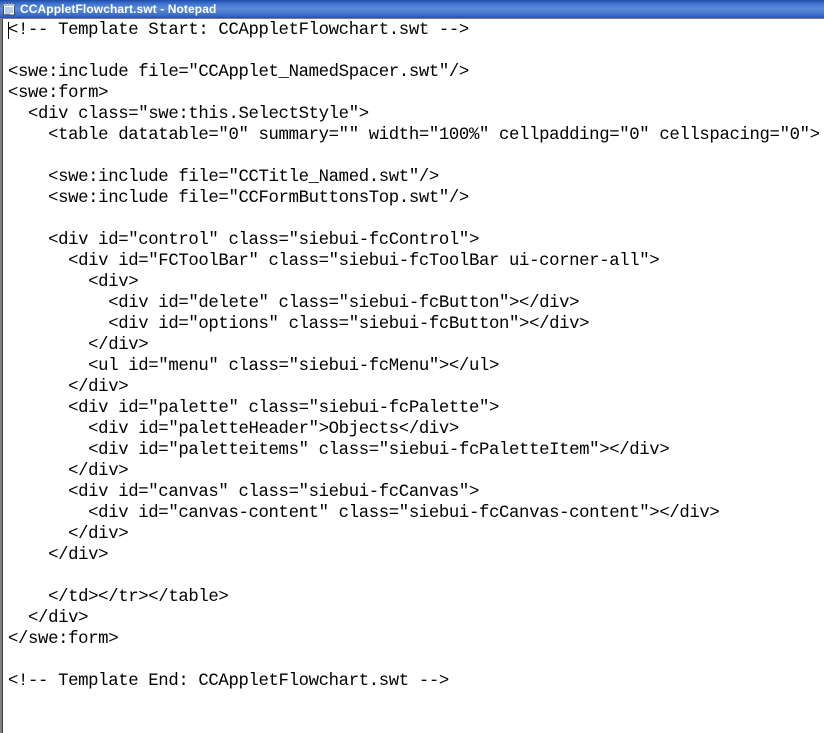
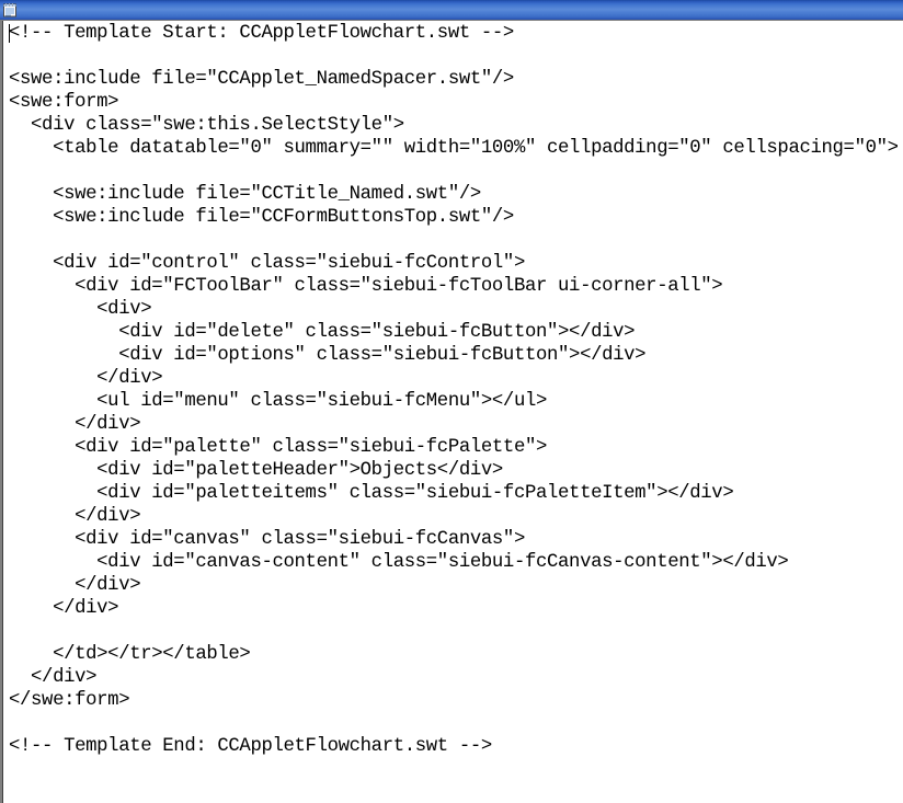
- CCAppletFlowchart.swt - Notepad
  <!-- Template Start: CCAppletFlowchart.swt -->
  <swe:include file="CCApplet_NamedSpacer.swt"/>
  <swe:form>
  <div class="swe:this.SelectStyle">
  <table datatable="0" summary="" width="100%" cellpadding="0" cellspacing="0">
  <swe:include file="CCTitle_Named.swt"/>
  <swe:include file="CCFormButtonsTop.swt"/>
  <div id="control" class="siebui-fcControl">
  <div id="FCToolBar" class="siebui-fcToolBar ui-corner-all">
  <div>
  <div id="delete" class="siebui-fcButton"></div>
  <div id="options" class="siebui-fcButton"></div>
  </div>
  <ul id="menu" class="siebui-fcMenu"></ul>
  </div>
  <div id="palette" class="siebui-fcPalette">
  <div id="paletteHeader">Objects</div>
  <div id="paletteitems" class="siebui-fcPaletteItem"></div>
  </div>
  <div id="canvas" class="siebui-fcCanvas">
  <div id="canvas-content" class="siebui-fcCanvas-content"></div>
  </div>
  </div>
  </td></tr></table>
  </div>
  </swe:form>
  <!-- Template End: CCAppletFlowchart.swt -->
